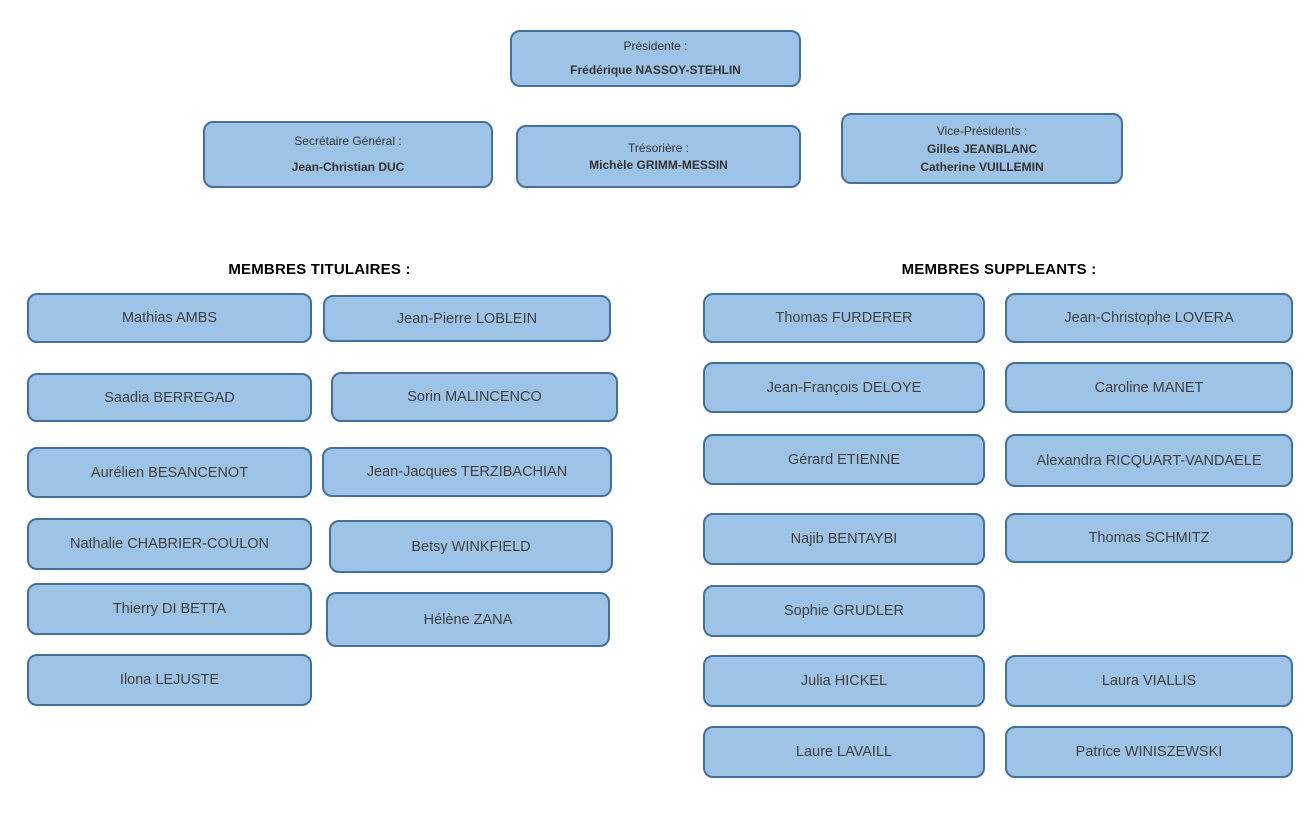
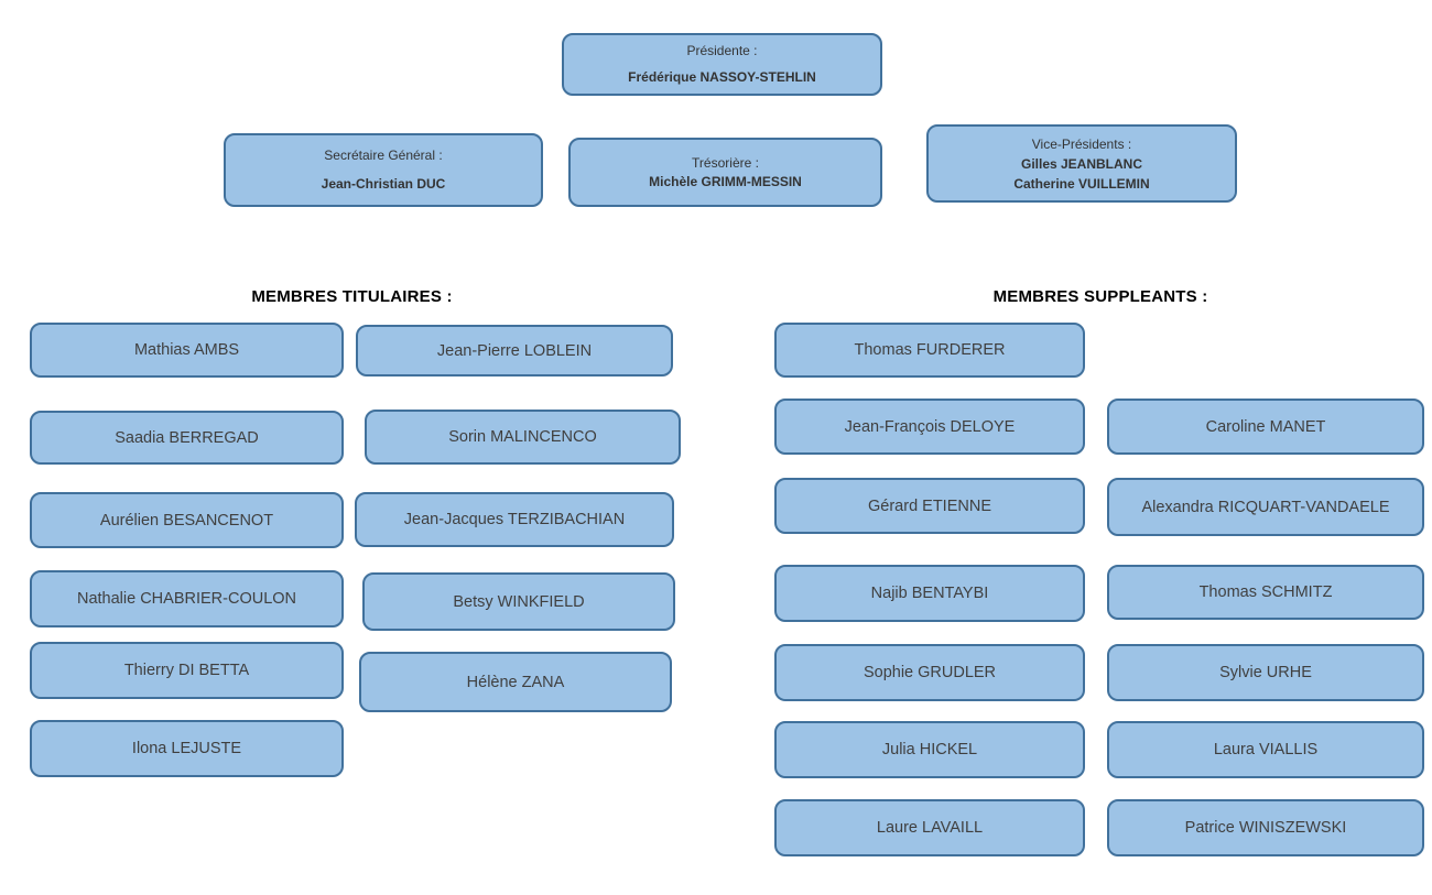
  Présidente :
  Frédérique NASSOY-STEHLIN
  Secrétaire Général :
  Jean-Christian DUC
  Trésorière :
  Michèle GRIMM-MESSIN
  Vice-Présidents :
  Gilles JEANBLANC
  Catherine VUILLEMIN
  MEMBRES TITULAIRES :
  MEMBRES SUPPLEANTS :
  Mathias AMBS
  Saadia BERREGAD
  Aurélien BESANCENOT
  Nathalie CHABRIER-COULON
  Thierry DI BETTA
  Ilona LEJUSTE
  Jean-Pierre LOBLEIN
  Sorin MALINCENCO
  Jean-Jacques TERZIBACHIAN
  Betsy WINKFIELD
  Hélène ZANA
  Thomas FURDERER
  Jean-François DELOYE
  Gérard ETIENNE
  Najib BENTAYBI
  Sophie GRUDLER
  Julia HICKEL
  Laure LAVAILL
- Jean-Christophe LOVERA
  Caroline MANET
  Alexandra RICQUART-VANDAELE
  Thomas SCHMITZ
+ Sylvie URHE
  Laura VIALLIS
  Patrice WINISZEWSKI
